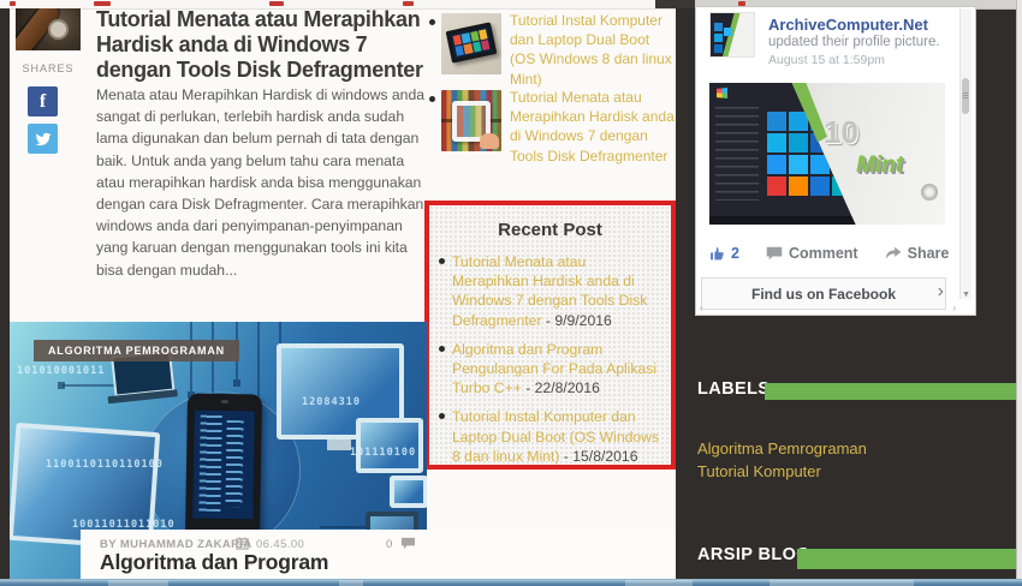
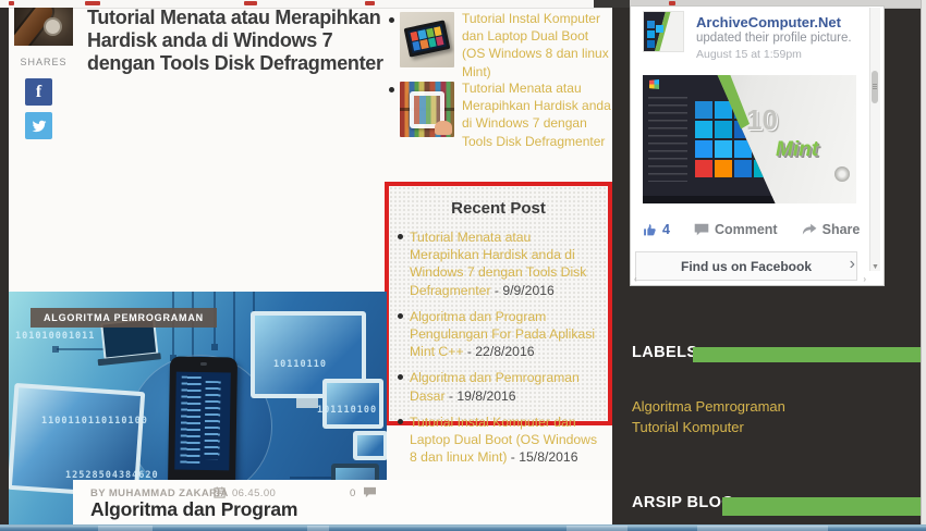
  SHARES
  f
  Tutorial Menata atau Merapihkan Hardisk anda di Windows 7 dengan Tools Disk Defragmenter
- Menata atau Merapihkan Hardisk di windows anda sangat di perlukan, terlebih hardisk anda sudah lama digunakan dan belum pernah di tata dengan baik. Untuk anda yang belum tahu cara menata atau merapihkan hardisk anda bisa menggunakan dengan cara Disk Defragmenter. Cara merapihkan windows anda dari penyimpanan-penyimpanan yang karuan dengan menggunakan tools ini kita bisa dengan mudah...
  Tutorial Instal Komputer dan Laptop Dual Boot (OS Windows 8 dan linux Mint)
  Tutorial Menata atau Merapihkan Hardisk anda di Windows 7 dengan Tools Disk Defragmenter
  Recent Post
  Tutorial Menata atau Merapihkan Hardisk anda di Windows 7 dengan Tools Disk Defragmenter - 9/9/2016
- Algoritma dan Program Pengulangan For Pada Aplikasi Turbo C++ - 22/8/2016
+ Algoritma dan Program Pengulangan For Pada Aplikasi Mint C++ - 22/8/2016
+ Algoritma dan Pemrograman Dasar - 19/8/2016
  Tutorial Instal Komputer dan Laptop Dual Boot (OS Windows 8 dan linux Mint) - 15/8/2016
  101010001011
- 12084310
+ 10110110
  1100110110110100
  101110100
- 10011011011010
+ 12528504384620
  ALGORITMA PEMROGRAMAN
  BY MUHAMMAD ZAKARI
  06.45.00
  0
  Algoritma dan Program
  ArchiveComputer.Net
  updated their profile picture.
  August 15 at 1:59pm
  10
  Mint
- 2
+ 4
  Comment
  Share
  Find us on Facebook
  ›
  ‹
  ›
  LABEL
  Algoritma Pemrograman
  Tutorial Komputer
  ARSIP BLO
